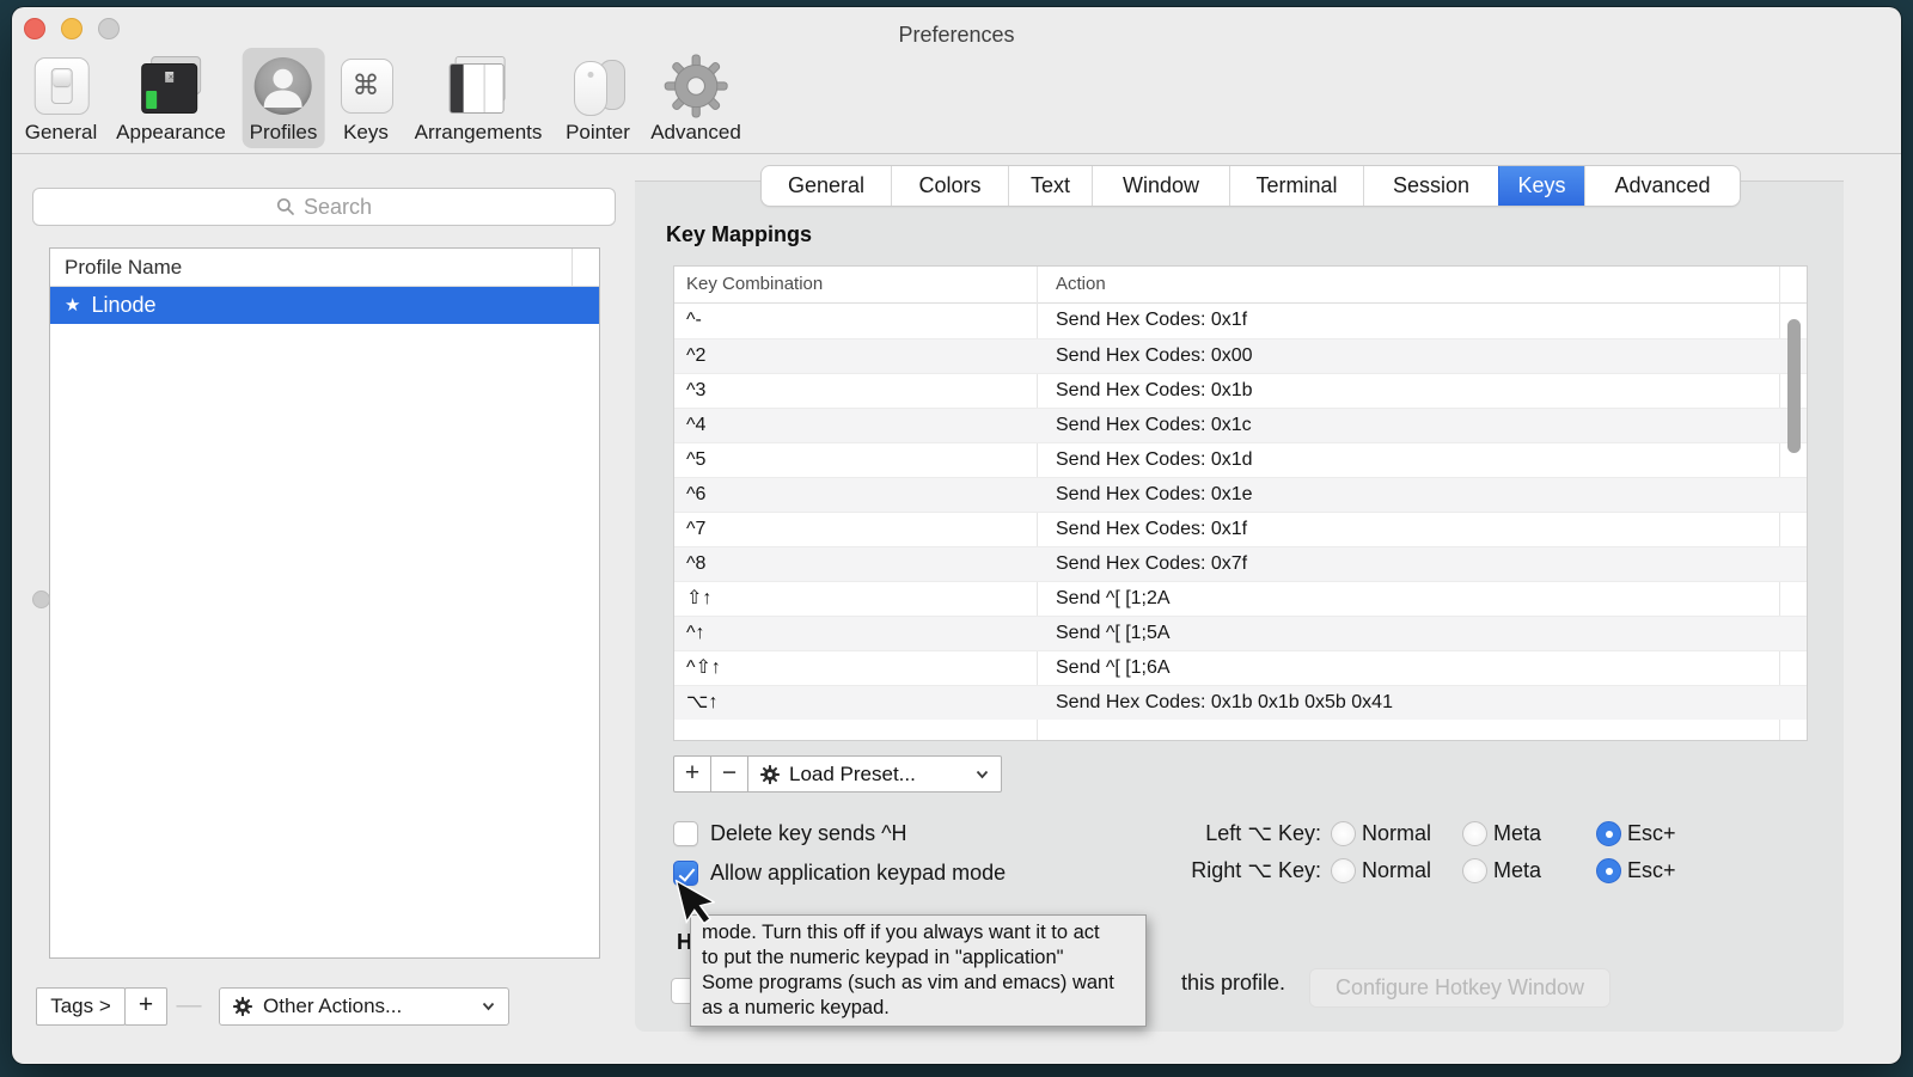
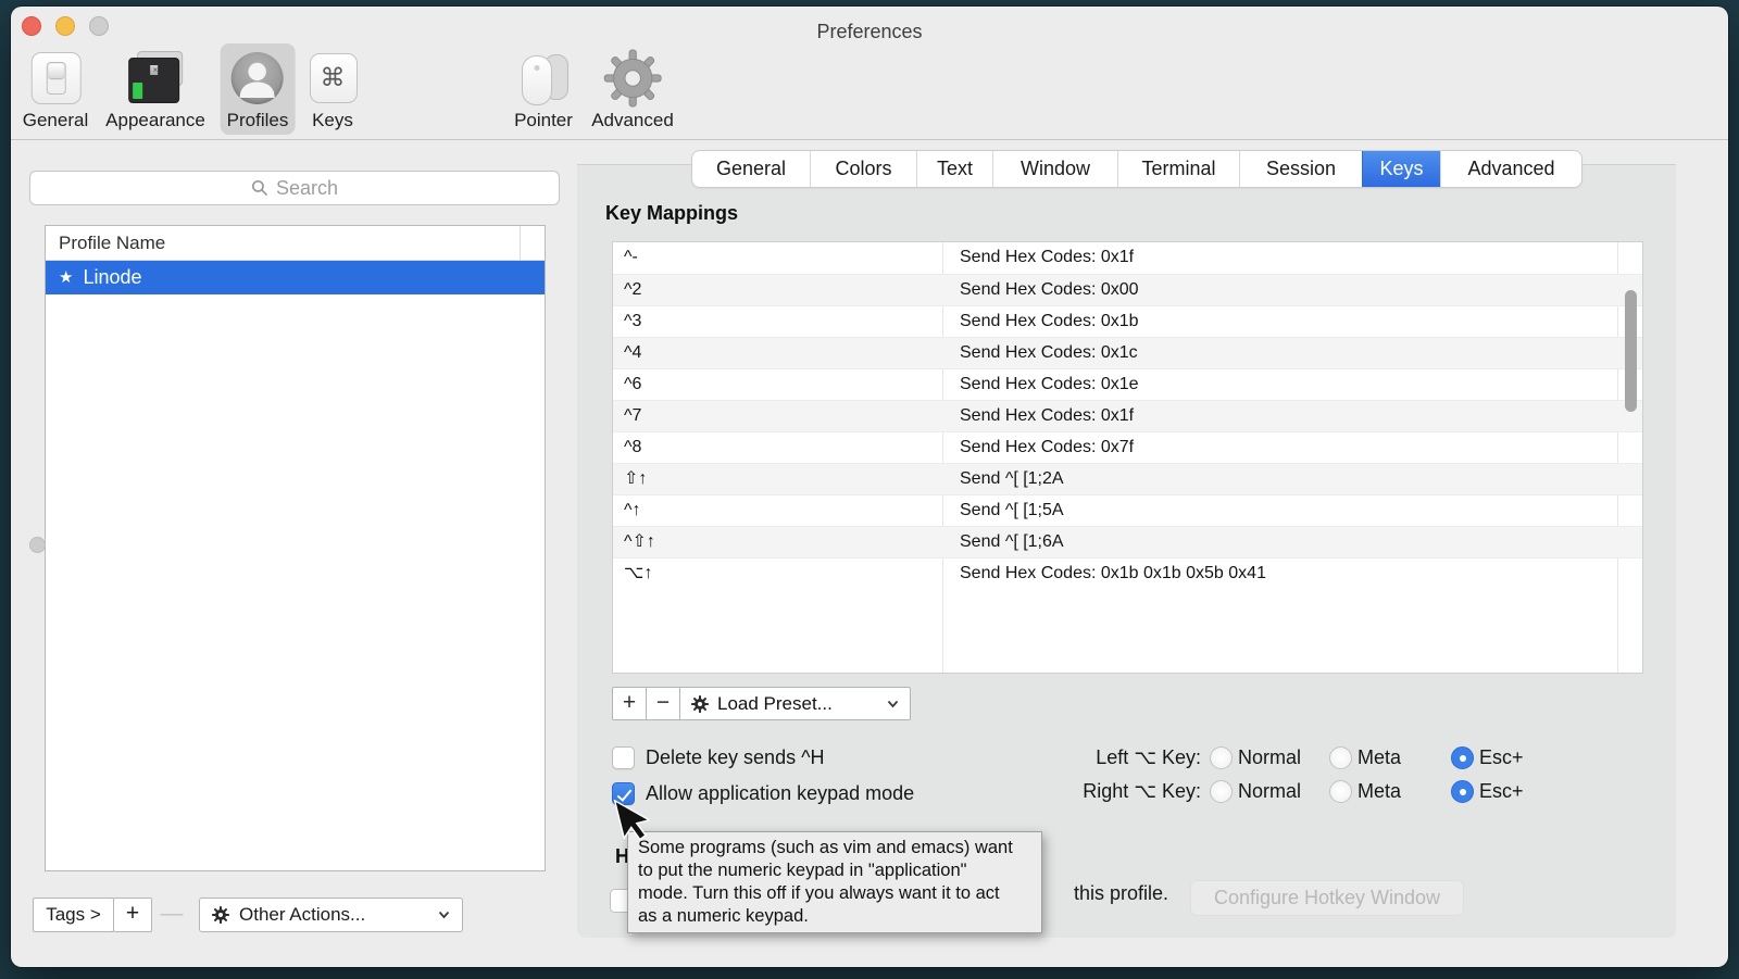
  Preferences
  General
  ×
  Appearance
  Profiles
  ⌘
  Keys
- Arrangements
  Pointer
  Advanced
  Search
  Profile Name
  ★
  Linode
  Tags >
  +
  —
  Other Actions...
  General
  Colors
  Text
  Window
  Terminal
  Session
  Keys
  Advanced
  Key Mappings
- Key Combination
- Action
  ^-
  Send Hex Codes: 0x1f
  ^2
  Send Hex Codes: 0x00
  ^3
  Send Hex Codes: 0x1b
  ^4
  Send Hex Codes: 0x1c
- ^5
- Send Hex Codes: 0x1d
  ^6
  Send Hex Codes: 0x1e
  ^7
  Send Hex Codes: 0x1f
  ^8
  Send Hex Codes: 0x7f
  ⇧↑
  Send ^[ [1;2A
  ^↑
  Send ^[ [1;5A
  ^⇧↑
  Send ^[ [1;6A
  ⌥↑
  Send Hex Codes: 0x1b 0x1b 0x5b 0x41
  +
  −
  Load Preset...
  Delete key sends ^H
  Allow application keypad mode
  Left ⌥ Key:
  Normal
  Meta
  Esc+
  Right ⌥ Key:
  Normal
  Meta
  Esc+
  H
  this profile.
  Configure Hotkey Window
- mode. Turn this off if you always want it to act
+ Some programs (such as vim and emacs) want
  to put the numeric keypad in "application"
- Some programs (such as vim and emacs) want
+ mode. Turn this off if you always want it to act
  as a numeric keypad.
